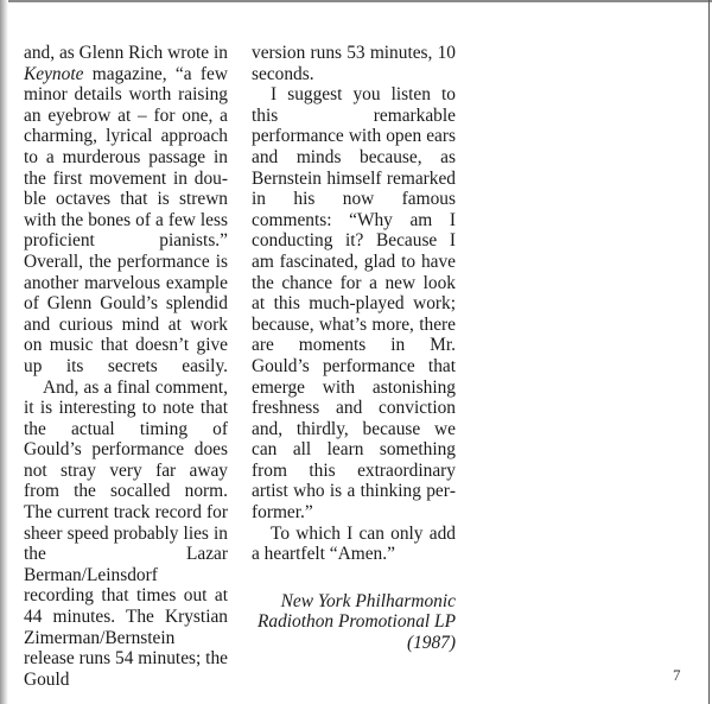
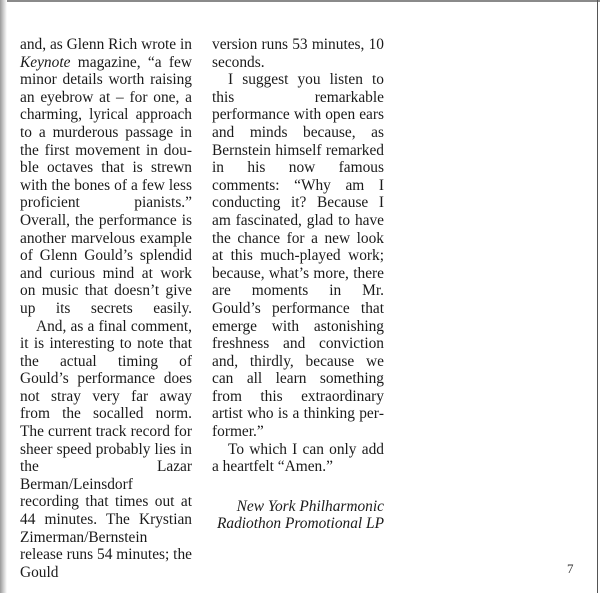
  and, as Glenn Rich wrote in Keynote magazine, “a few minor details worth raising an eyebrow at – for one, a charming, lyrical approach to a murderous passage in the first movement in dou­ble octaves that is strewn with the bones of a few less proficient pianists.” Overall, the performance is another marvelous example of Glenn Gould’s splendid and curi­ous mind at work on music that doesn’t give up its secrets easily.
  And, as a final comment, it is interesting to note that the actual timing of Gould’s performance does not stray very far away from the so­called norm. The current track record for sheer speed probably lies in the Lazar Berman/Leinsdorf recording that times out at 44 min­utes. The Krystian Zimer­man/Bernstein release runs 54 minutes; the Gould
  version runs 53 minutes, 10 seconds.
  I suggest you listen to this remarkable performance with open ears and minds because, as Bernstein him­self remarked in his now fa­mous comments: “Why am I conducting it? Because I am fascinated, glad to have the chance for a new look at this much-played work; because, what’s more, there are mo­ments in Mr. Gould’s perfor­mance that emerge with as­tonishing freshness and con­viction and, thirdly, because we can all learn something from this extraordinary artist who is a thinking per­former.”
  To which I can only add a heartfelt “Amen.”
  New York Philharmonic
  Radiothon Promotional LP
- (1987)
  7
